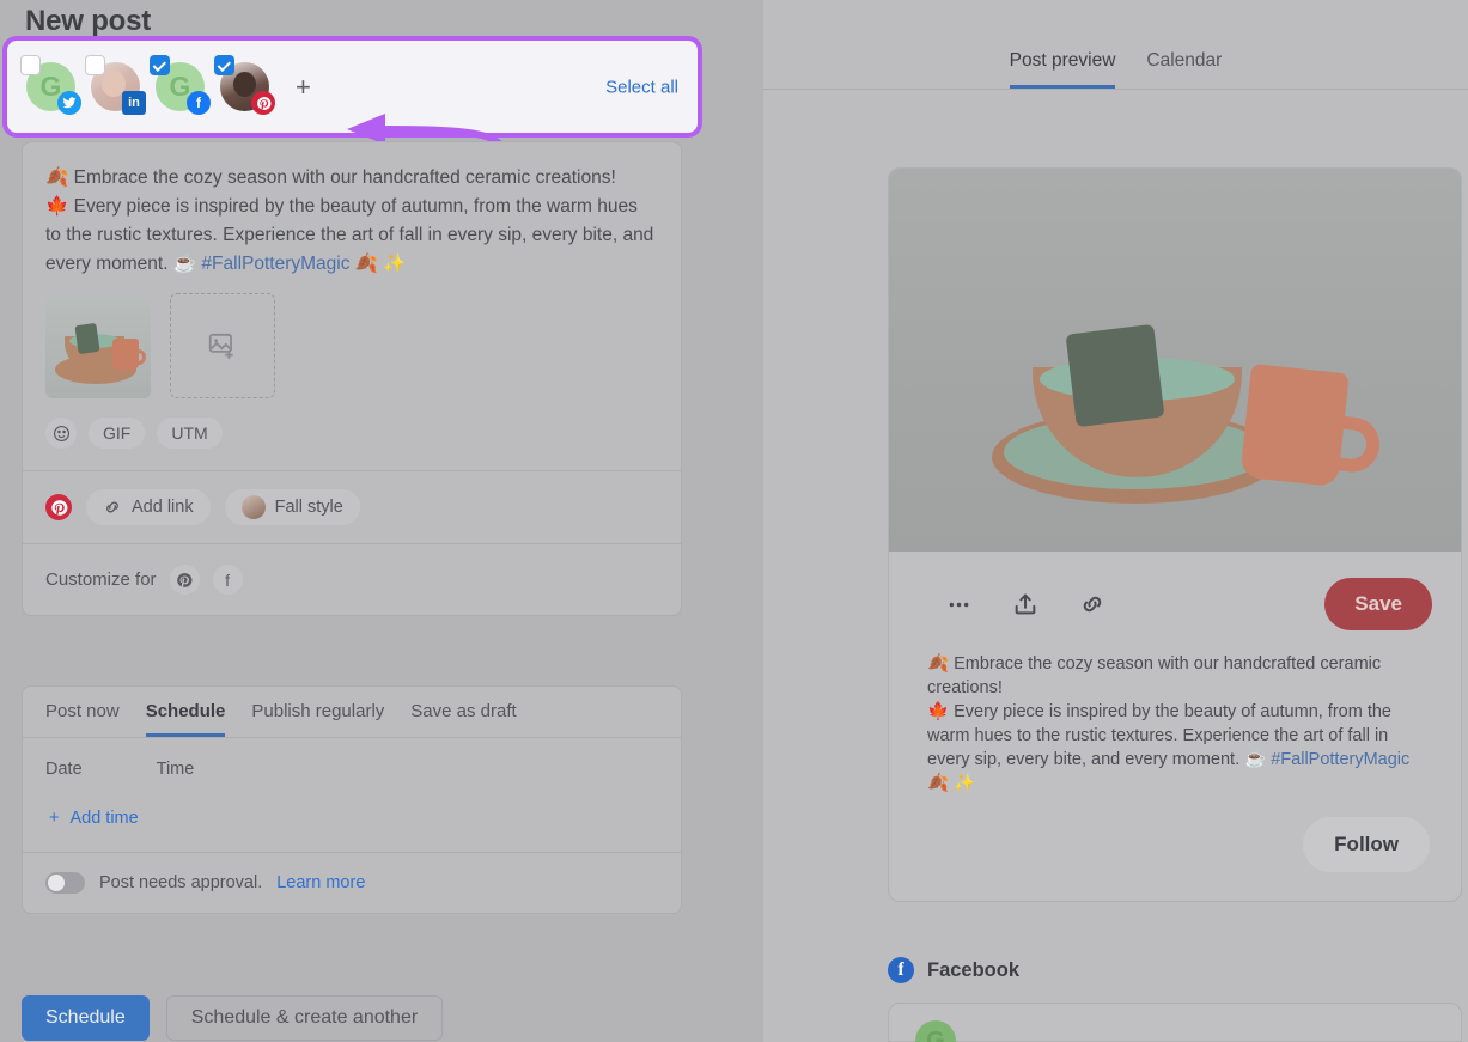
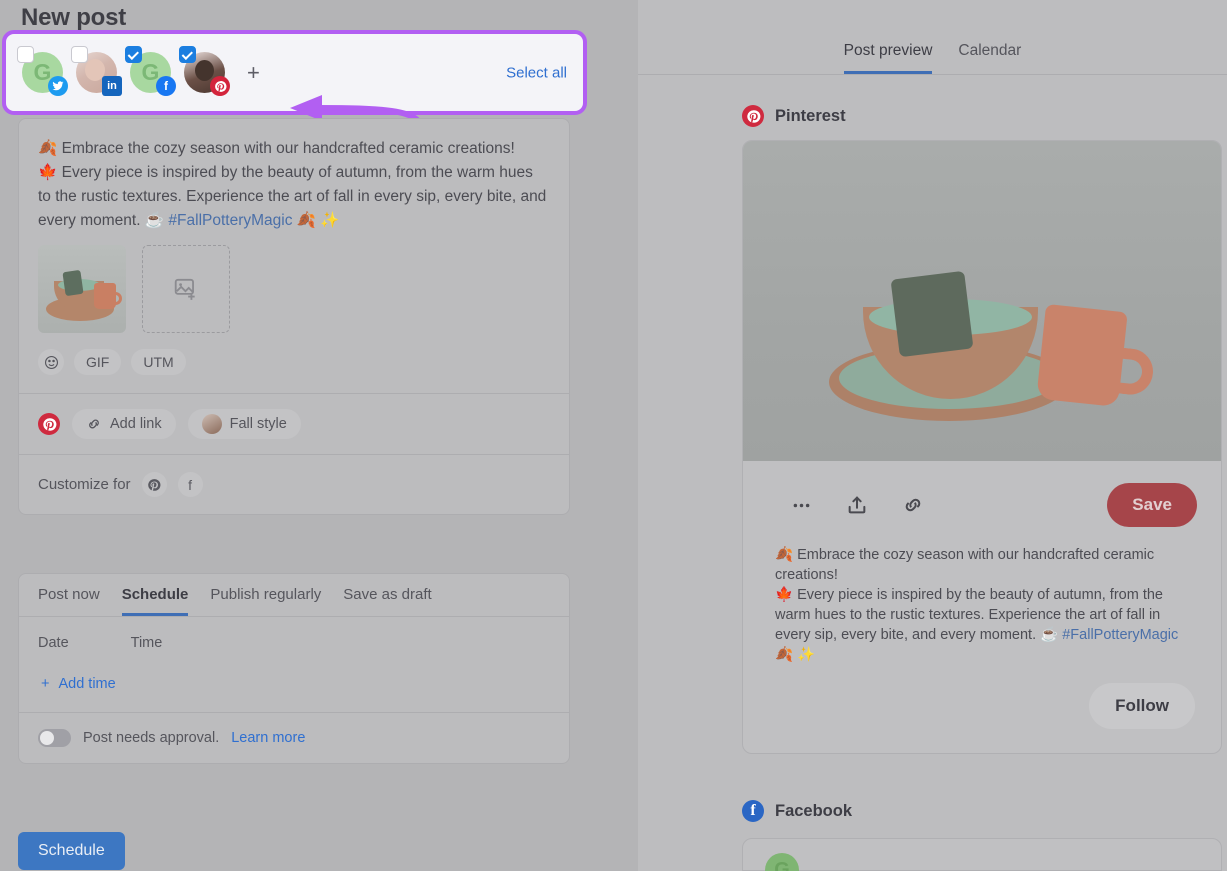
  New post
  G
  in
  G
  f
  +
  Select all
  🍂 Embrace the cozy season with our handcrafted ceramic creations!
  🍁 Every piece is inspired by the beauty of autumn, from the warm hues to the rustic textures. Experience the art of fall in every sip, every bite, and every moment. ☕ #FallPotteryMagic 🍂 ✨
  GIF
  UTM
  Add link
  Fall style
  Customize for
  f
  Post now
  Schedule
  Publish regularly
  Save as draft
  Date
  Time
  +
  Add time
  Post needs approval.
  Learn more
  Schedule
- Schedule & create another
  Post preview
  Calendar
+ Pinterest
  Save
  🍂 Embrace the cozy season with our handcrafted ceramic creations!
  🍁 Every piece is inspired by the beauty of autumn, from the warm hues to the rustic textures. Experience the art of fall in every sip, every bite, and every moment. ☕ #FallPotteryMagic 🍂 ✨
  Follow
  f
  Facebook
